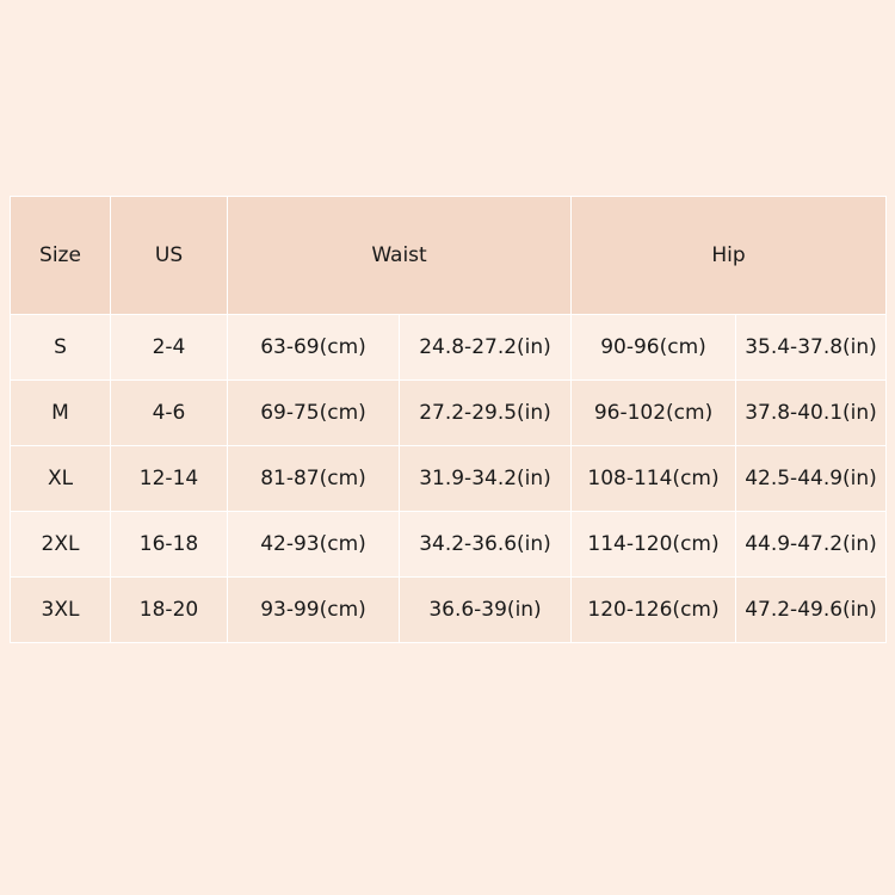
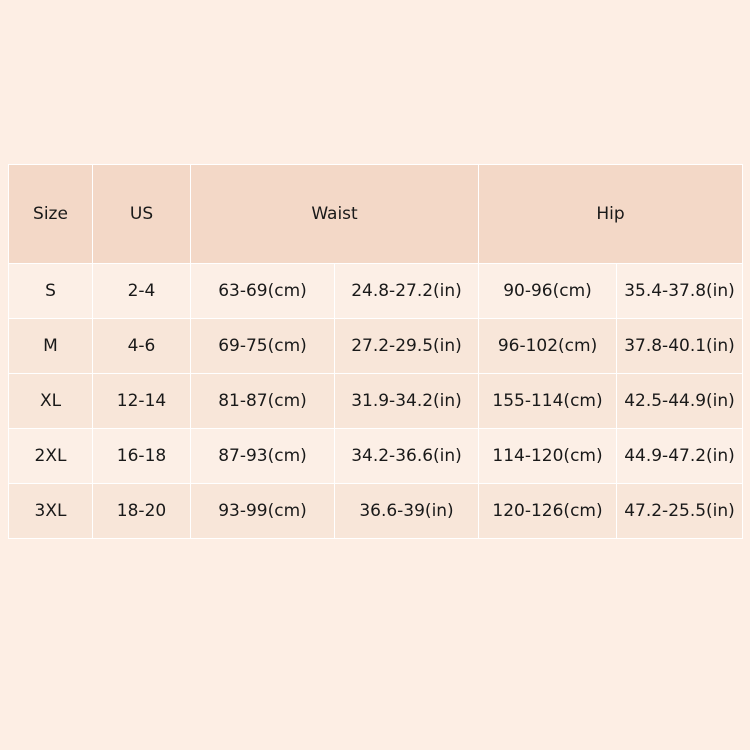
  Size	US	Waist	Hip
  S	2-4	63-69(cm)	24.8-27.2(in)	90-96(cm)	35.4-37.8(in)
  M	4-6	69-75(cm)	27.2-29.5(in)	96-102(cm)	37.8-40.1(in)
- XL	12-14	81-87(cm)	31.9-34.2(in)	108-114(cm)	42.5-44.9(in)
+ XL	12-14	81-87(cm)	31.9-34.2(in)	155-114(cm)	42.5-44.9(in)
- 2XL	16-18	42-93(cm)	34.2-36.6(in)	114-120(cm)	44.9-47.2(in)
+ 2XL	16-18	87-93(cm)	34.2-36.6(in)	114-120(cm)	44.9-47.2(in)
- 3XL	18-20	93-99(cm)	36.6-39(in)	120-126(cm)	47.2-49.6(in)
+ 3XL	18-20	93-99(cm)	36.6-39(in)	120-126(cm)	47.2-25.5(in)
